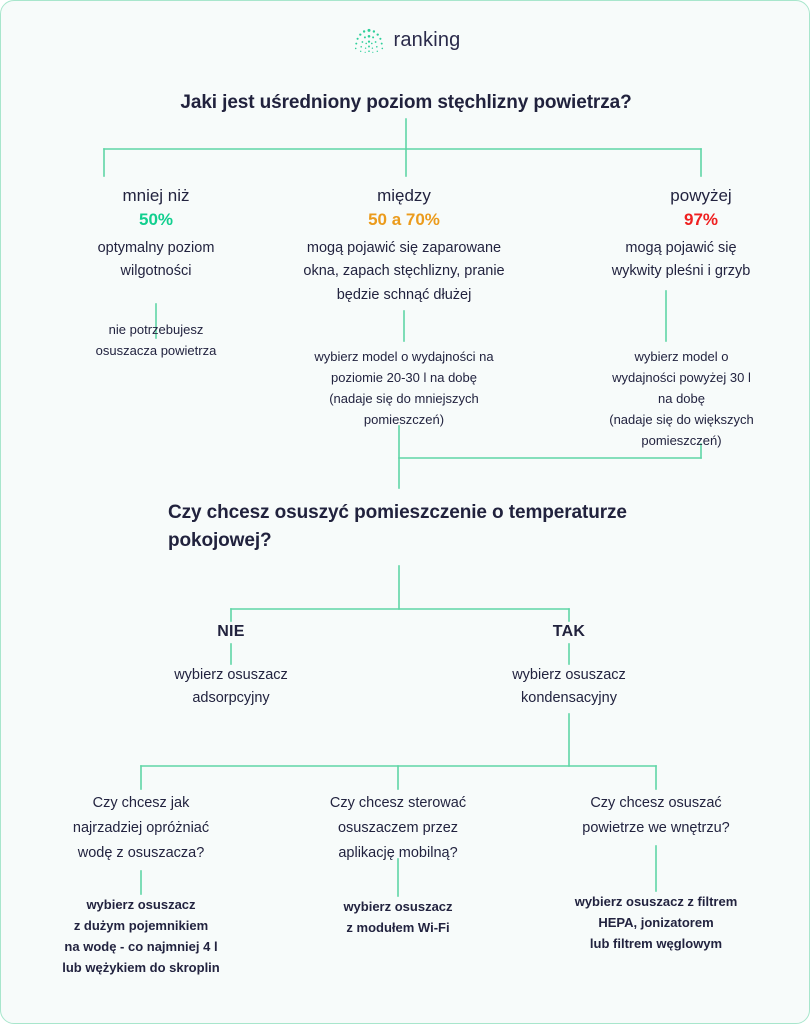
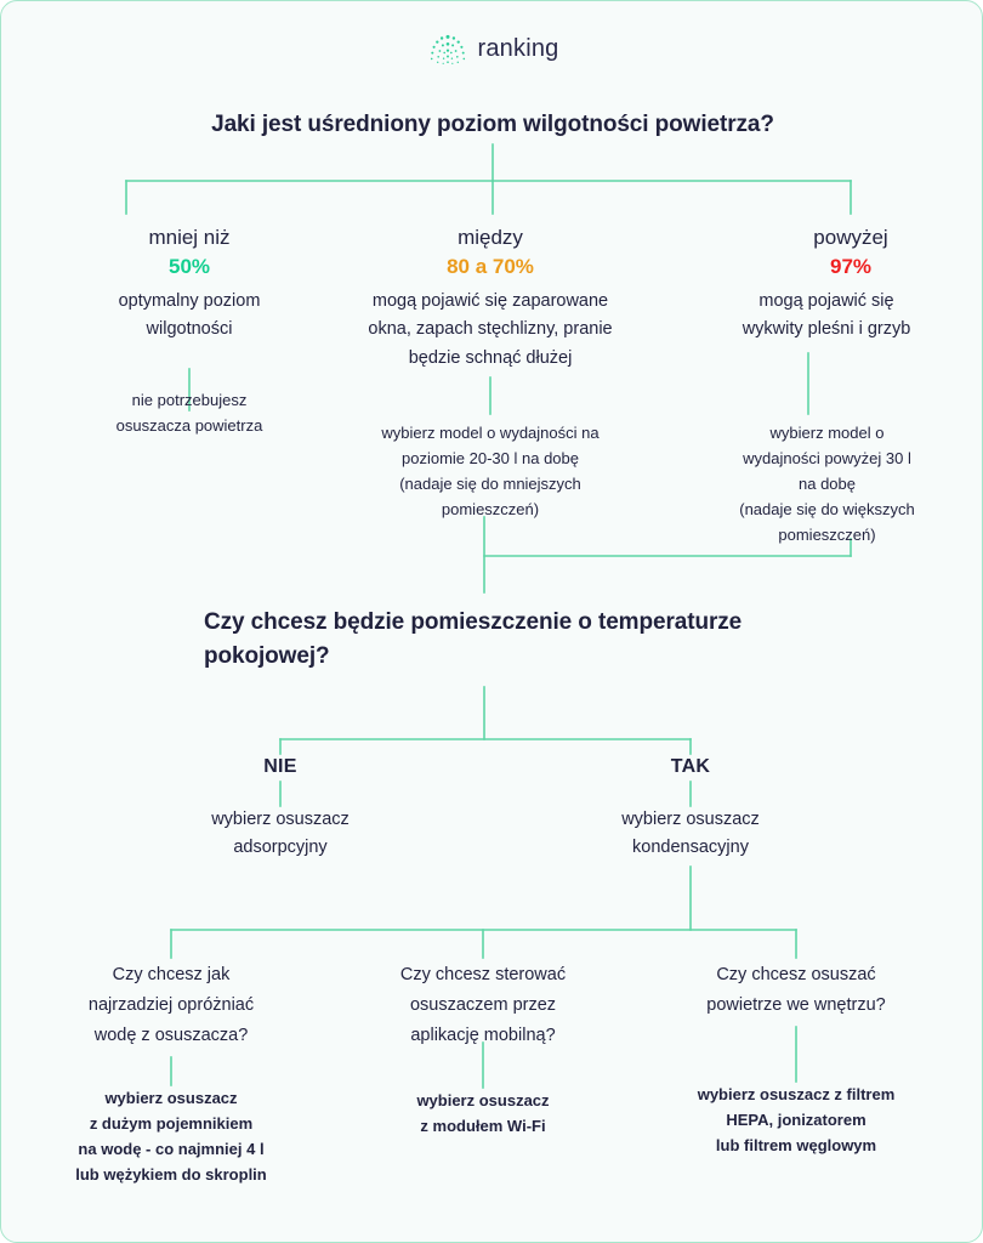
  ranking
- Jaki jest uśredniony poziom stęchlizny powietrza?
+ Jaki jest uśredniony poziom wilgotności powietrza?
  mniej niż
  50%
  optymalny poziom
  wilgotności
  nie potrzebujesz
  osuszacza powietrza
  między
- 50 a 70%
+ 80 a 70%
  mogą pojawić się zaparowane
  okna, zapach stęchlizny, pranie
  będzie schnąć dłużej
  wybierz model o wydajności na
  poziomie 20-30 l na dobę
  (nadaje się do mniejszych
  pomieszczeń)
  powyżej
  97%
  mogą pojawić się
  wykwity pleśni i grzyb
  wybierz model o
  wydajności powyżej 30 l
  na dobę
  (nadaje się do większych
  pomieszczeń)
- Czy chcesz osuszyć pomieszczenie o temperaturze pokojowej?
+ Czy chcesz będzie pomieszczenie o temperaturze pokojowej?
  NIE
  wybierz osuszacz
  adsorpcyjny
  TAK
  wybierz osuszacz
  kondensacyjny
  Czy chcesz jak
  najrzadziej opróżniać
  wodę z osuszacza?
  wybierz osuszacz
  z dużym pojemnikiem
  na wodę - co najmniej 4 l
  lub wężykiem do skroplin
  Czy chcesz sterować
  osuszaczem przez
  aplikację mobilną?
  wybierz osuszacz
  z modułem Wi-Fi
  Czy chcesz osuszać
  powietrze we wnętrzu?
  wybierz osuszacz z filtrem
  HEPA, jonizatorem
  lub filtrem węglowym
